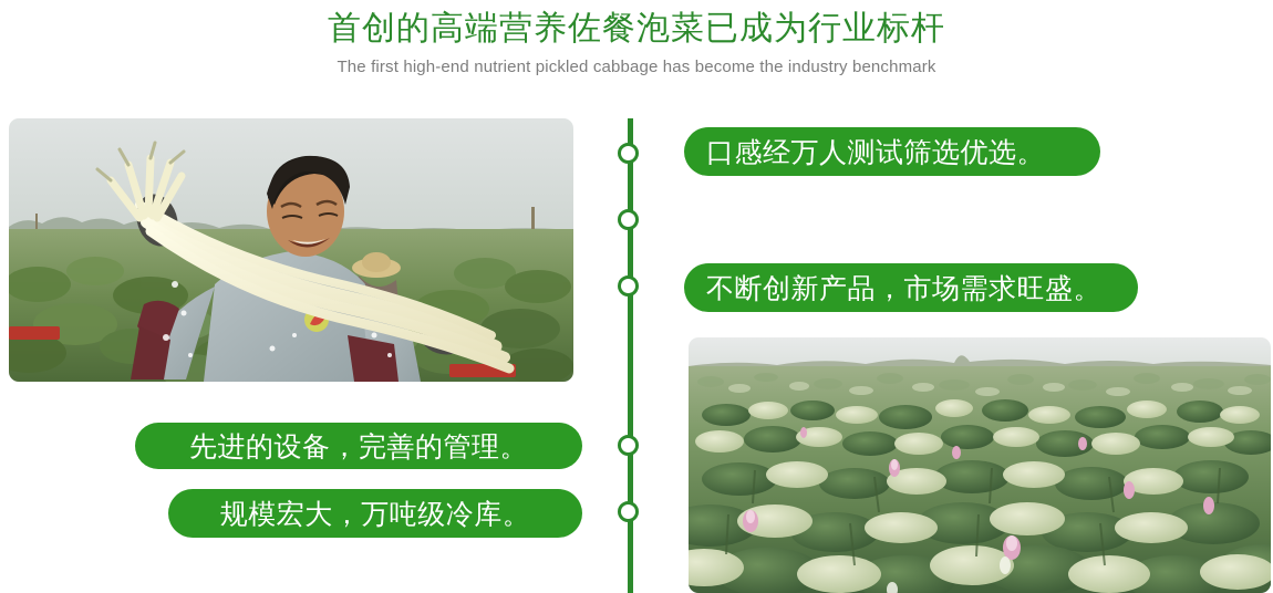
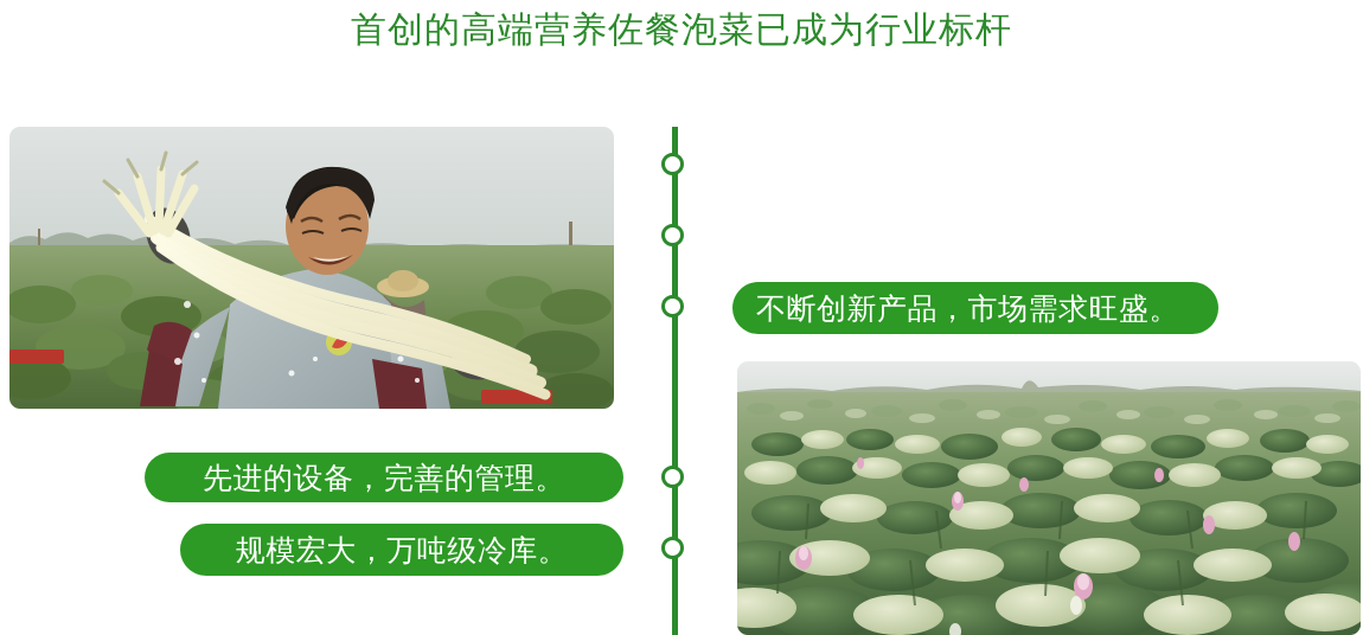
  首创的高端营养佐餐泡菜已成为行业标杆
- The first high-end nutrient pickled cabbage has become the industry benchmark
- 口感经万人测试筛选优选。
  不断创新产品，市场需求旺盛。
  先进的设备，完善的管理。
  规模宏大，万吨级冷库。
